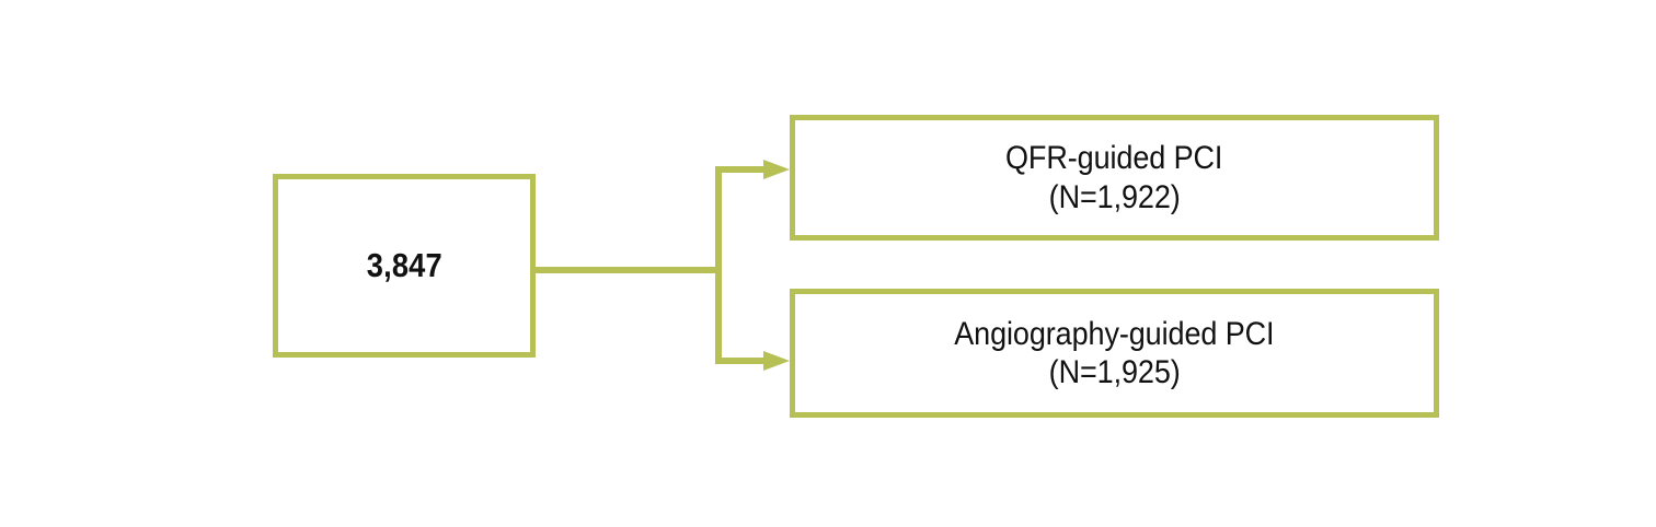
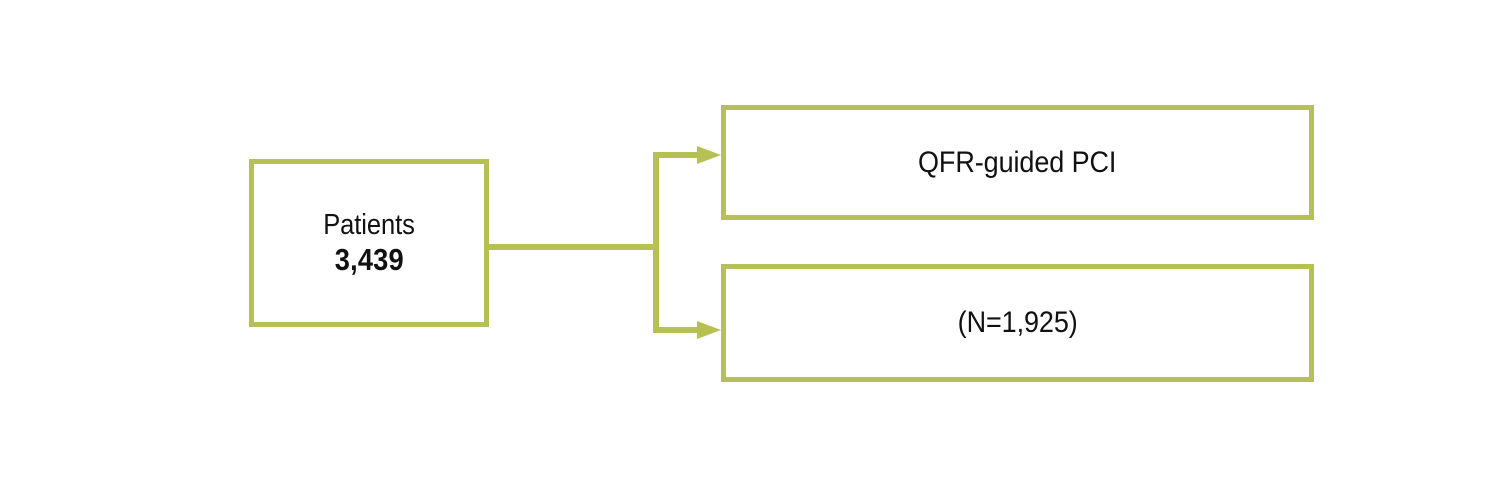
+ Patients
- 3,847
+ 3,439
  QFR-guided PCI
- (N=1,922)
- Angiography-guided PCI
  (N=1,925)
